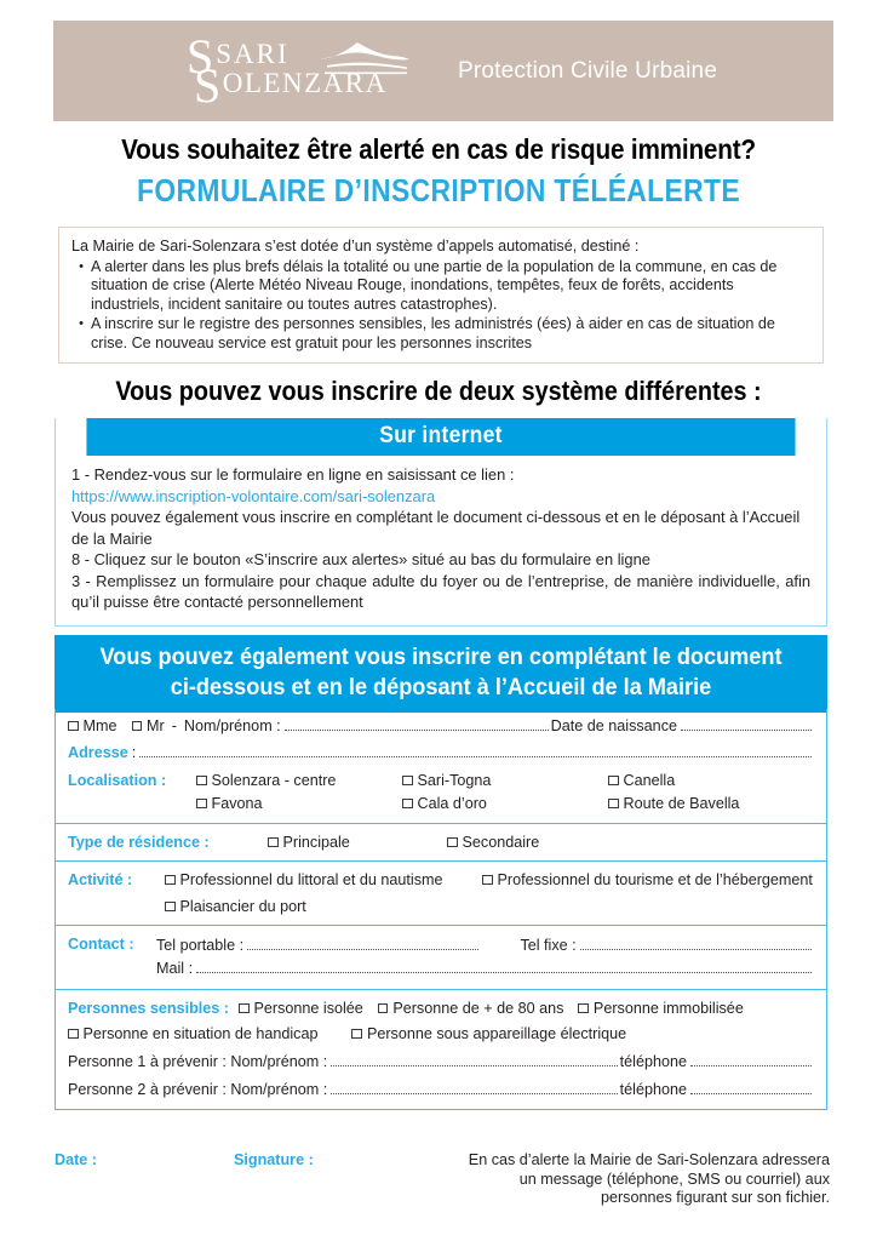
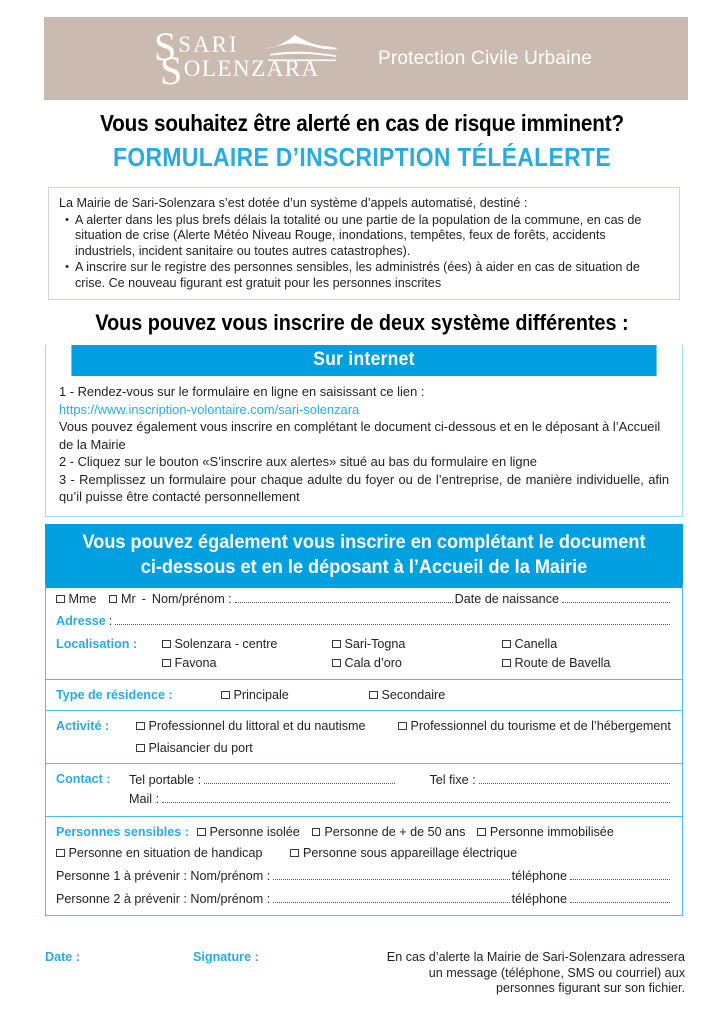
  SSARI
  SOLENZARA
  Protection Civile Urbaine
  Vous souhaitez être alerté en cas de risque imminent?
  FORMULAIRE D’INSCRIPTION TÉLÉALERTE
  La Mairie de Sari-Solenzara s’est dotée d’un système d’appels automatisé, destiné :
  •
  A alerter dans les plus brefs délais la totalité ou une partie de la population de la commune, en cas de situation de crise (Alerte Météo Niveau Rouge, inondations, tempêtes, feux de forêts, accidents industriels, incident sanitaire ou toutes autres catastrophes).
  •
- A inscrire sur le registre des personnes sensibles, les administrés (ées) à aider en cas de situation de crise. Ce nouveau service est gratuit pour les personnes inscrites
+ A inscrire sur le registre des personnes sensibles, les administrés (ées) à aider en cas de situation de crise. Ce nouveau figurant est gratuit pour les personnes inscrites
  Vous pouvez vous inscrire de deux système différentes :
  Sur internet
  1 - Rendez-vous sur le formulaire en ligne en saisissant ce lien :
  https://www.inscription-volontaire.com/sari-solenzara
  Vous pouvez également vous inscrire en complétant le document ci-dessous et en le déposant à l’Accueil de la Mairie
- 8 - Cliquez sur le bouton «S’inscrire aux alertes» situé au bas du formulaire en ligne
+ 2 - Cliquez sur le bouton «S’inscrire aux alertes» situé au bas du formulaire en ligne
  3 - Remplissez un formulaire pour chaque adulte du foyer ou de l’entreprise, de manière individuelle, afin qu’il puisse être contacté personnellement
  Vous pouvez également vous inscrire en complétant le document
  ci-dessous et en le déposant à l’Accueil de la Mairie
  Mme
  Mr
  -
  Nom/prénom :
  Date de naissance
  Adresse
  :
  Localisation :
  Solenzara - centre
  Sari-Togna
  Canella
  Favona
  Cala d’oro
  Route de Bavella
  Type de résidence :
  Principale
  Secondaire
  Activité :
  Professionnel du littoral et du nautisme
  Professionnel du tourisme et de l’hébergement
  Plaisancier du port
  Contact :
  Tel portable :
  Tel fixe :
  Mail :
  Personnes sensibles :
  Personne isolée
- Personne de + de 80 ans
+ Personne de + de 50 ans
  Personne immobilisée
  Personne en situation de handicap
  Personne sous appareillage électrique
  Personne 1 à prévenir : Nom/prénom :
  téléphone
  Personne 2 à prévenir : Nom/prénom :
  téléphone
  Date :
  Signature :
  En cas d’alerte la Mairie de Sari-Solenzara adressera un message (téléphone, SMS ou courriel) aux personnes figurant sur son fichier.
